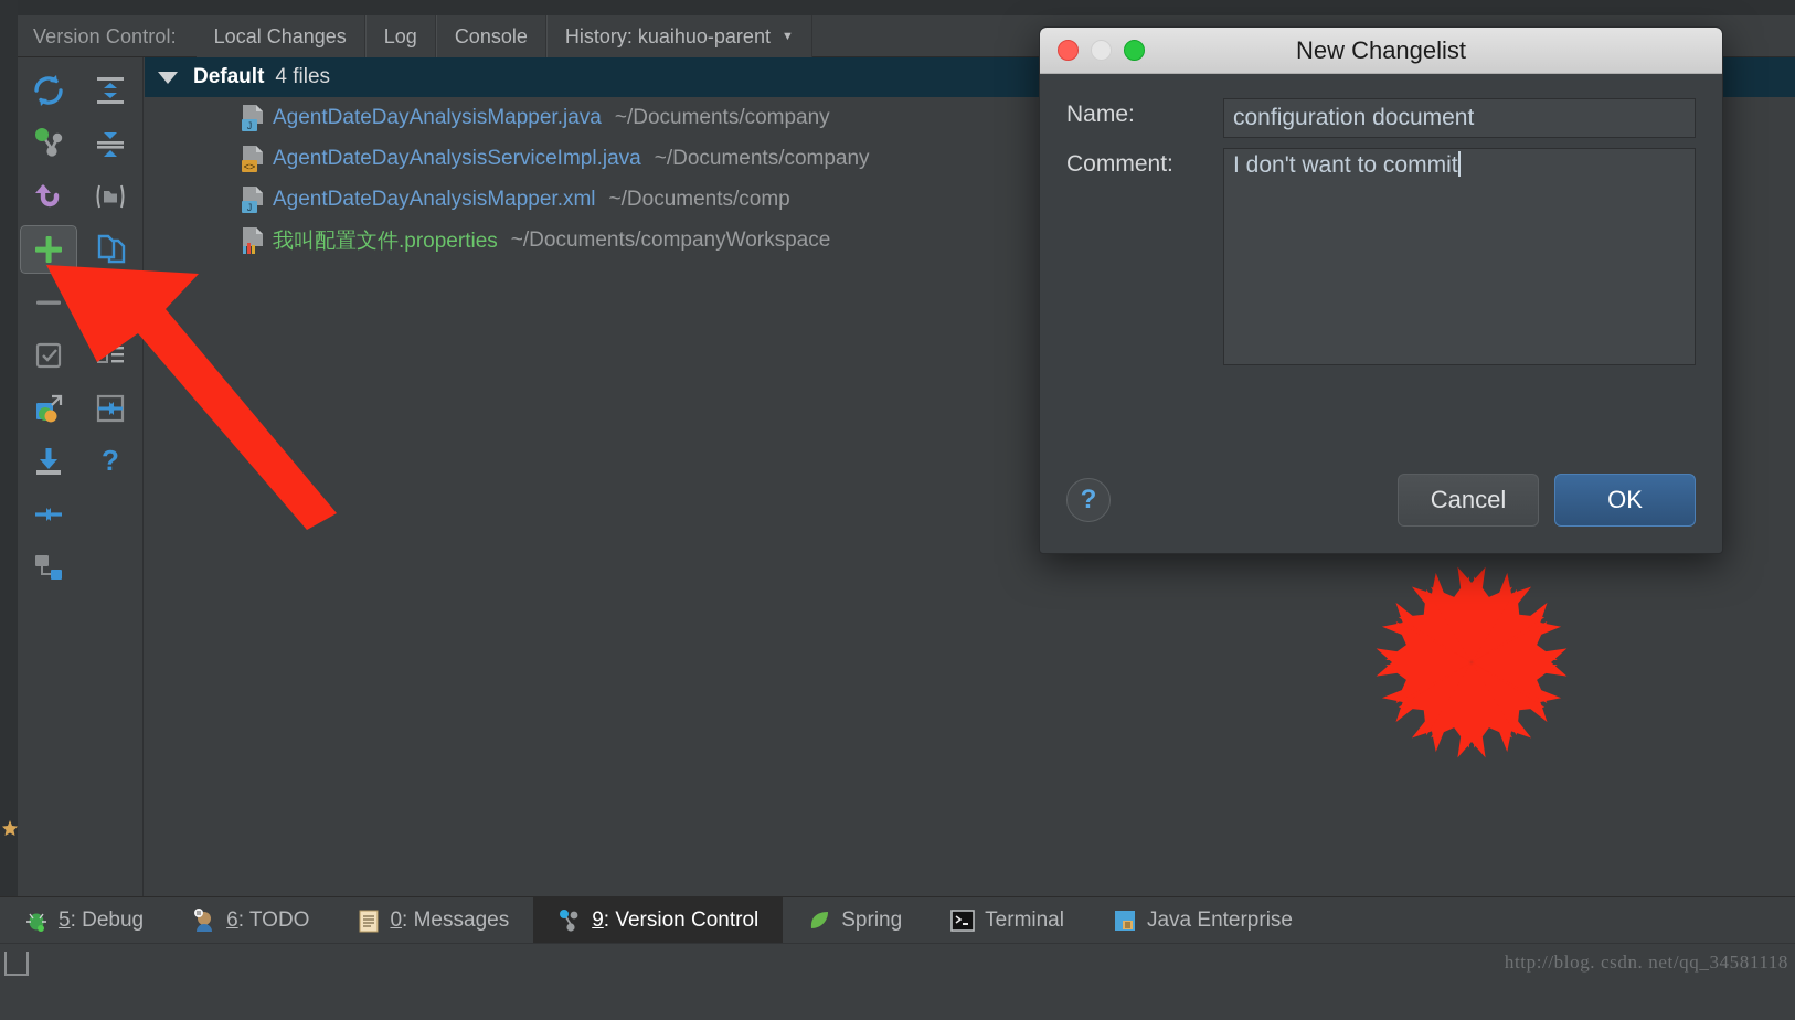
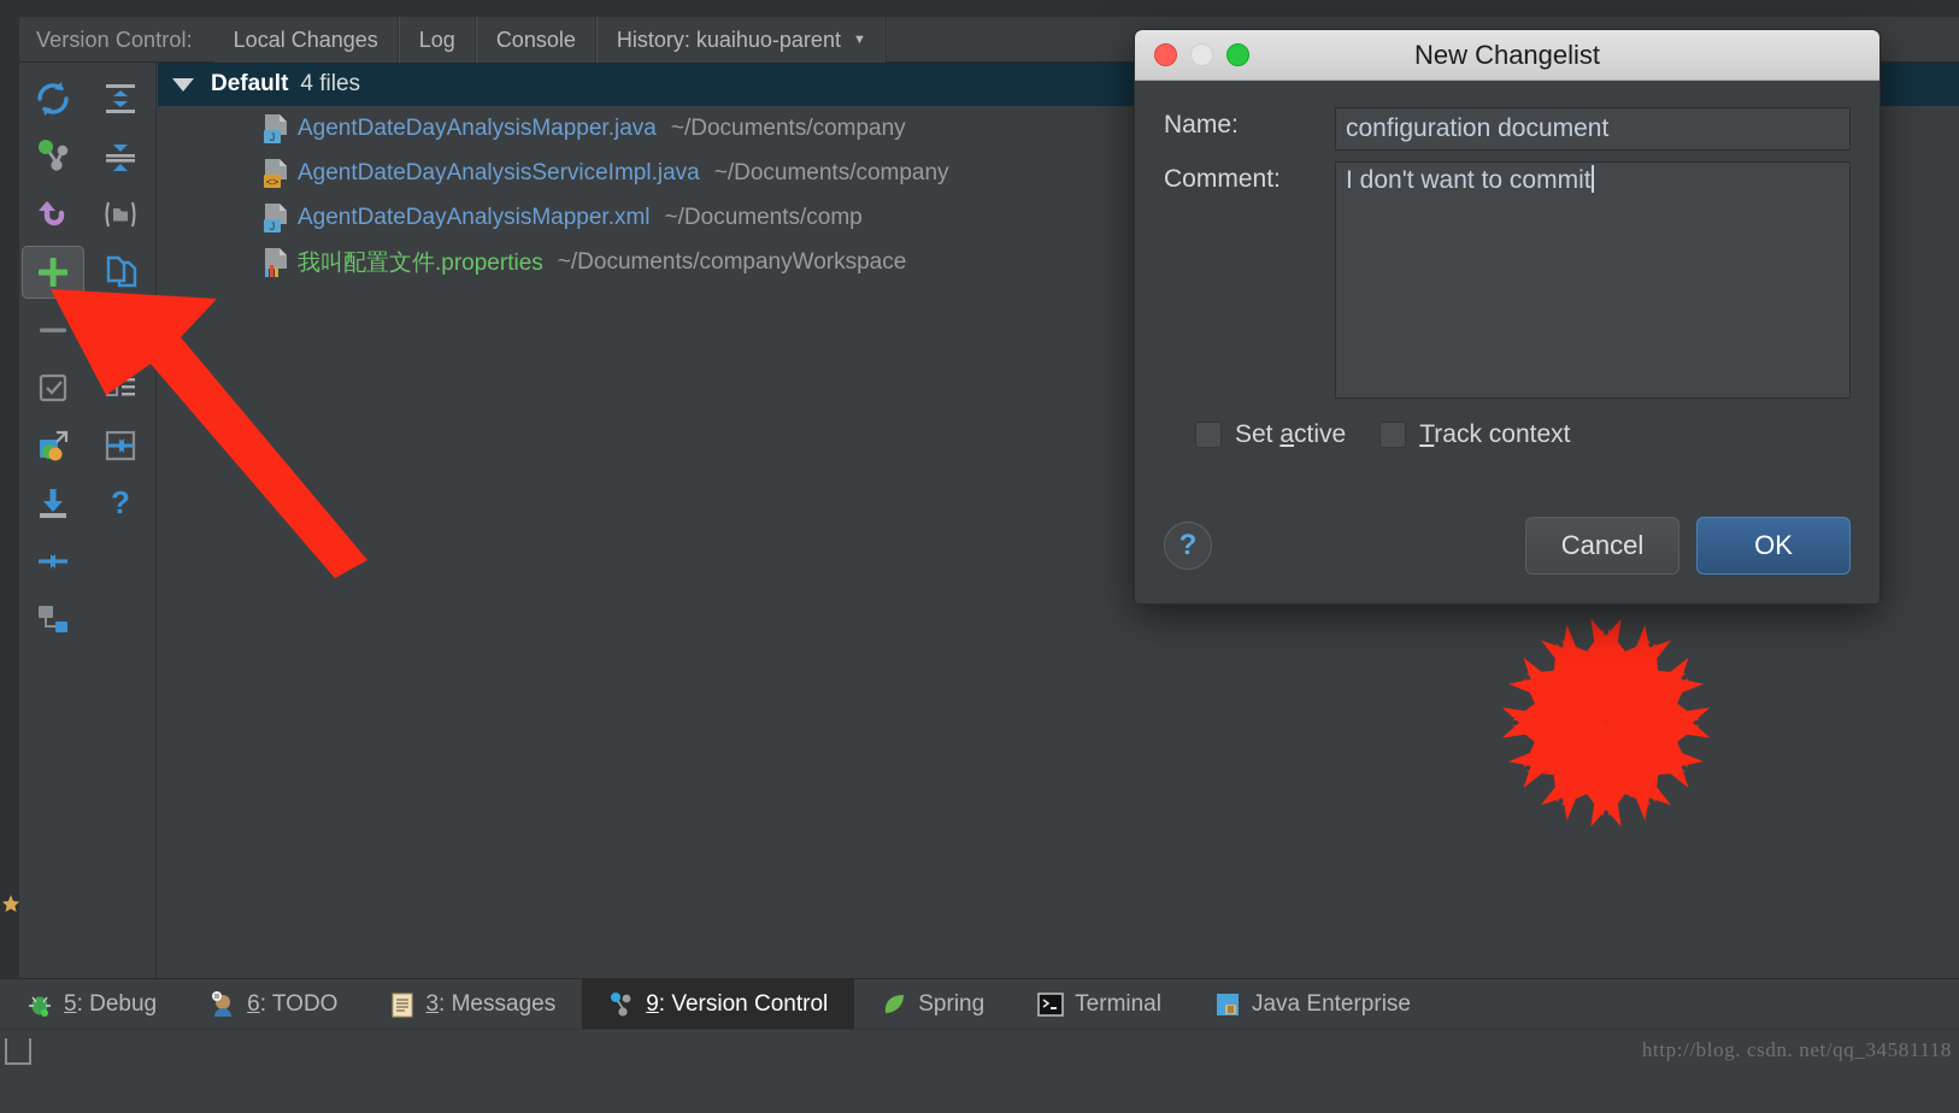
  Version Control:
  Local Changes
  Log
  Console
  History: kuaihuo-parent
  ▼
  ?
  Default
  4 files
  J
  AgentDateDayAnalysisMapper.java
  ~/Documents/company
  <>
  AgentDateDayAnalysisServiceImpl.java
  ~/Documents/company
  J
  AgentDateDayAnalysisMapper.xml
  ~/Documents/comp
  我叫配置文件.properties
  ~/Documents/companyWorkspace
  5
  : Debug
  6
  : TODO
- 0
+ 3
  : Messages
  9
  : Version Control
  Spring
  Terminal
  Java Enterprise
  http://blog. csdn. net/qq_34581118
  New Changelist
  Name:
  configuration document
  Comment:
  I don't want to commit
+ Set active
+ Track context
  ?
  Cancel
  OK
